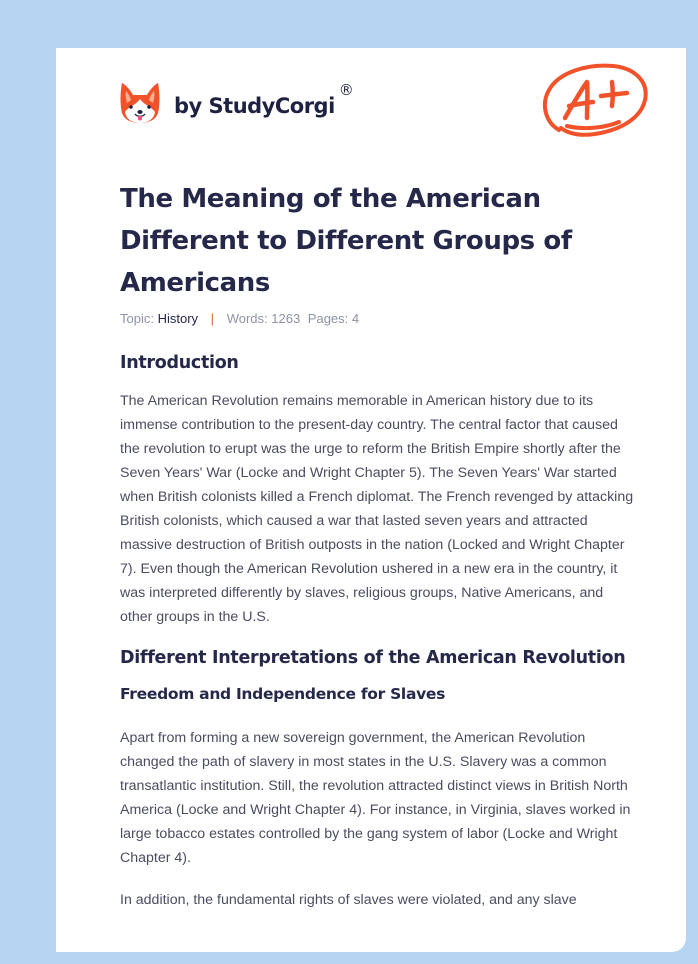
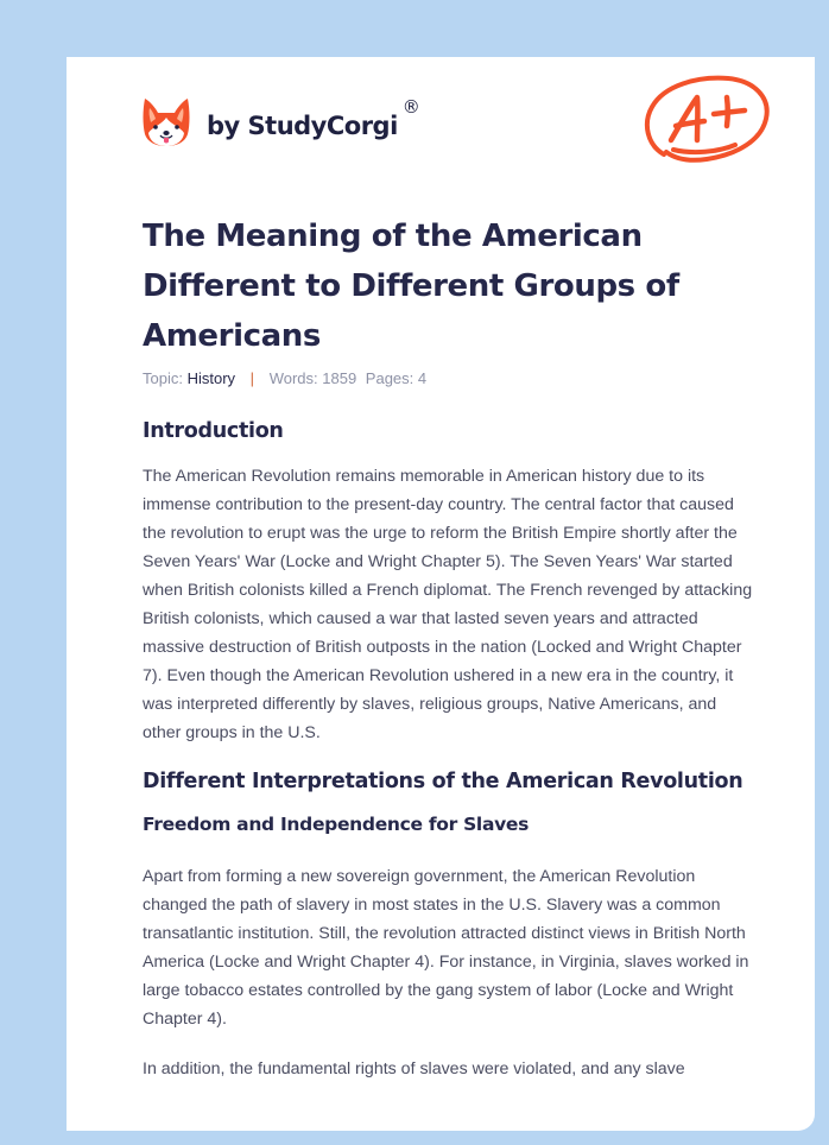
  by StudyCorgi
  ®
  The Meaning of the American Different to Different Groups of Americans
- Topic: History | Words: 1263 Pages: 4
+ Topic: History | Words: 1859 Pages: 4
  Introduction
  The American Revolution remains memorable in American history due to its immense contribution to the present-day country. The central factor that caused the revolution to erupt was the urge to reform the British Empire shortly after the Seven Years' War (Locke and Wright Chapter 5). The Seven Years' War started when British colonists killed a French diplomat. The French revenged by attacking British colonists, which caused a war that lasted seven years and attracted massive destruction of British outposts in the nation (Locked and Wright Chapter 7). Even though the American Revolution ushered in a new era in the country, it was interpreted differently by slaves, religious groups, Native Americans, and other groups in the U.S.
  Different Interpretations of the American Revolution
  Freedom and Independence for Slaves
  Apart from forming a new sovereign government, the American Revolution changed the path of slavery in most states in the U.S. Slavery was a common transatlantic institution. Still, the revolution attracted distinct views in British North America (Locke and Wright Chapter 4). For instance, in Virginia, slaves worked in large tobacco estates controlled by the gang system of labor (Locke and Wright Chapter 4).
  In addition, the fundamental rights of slaves were violated, and any slave
